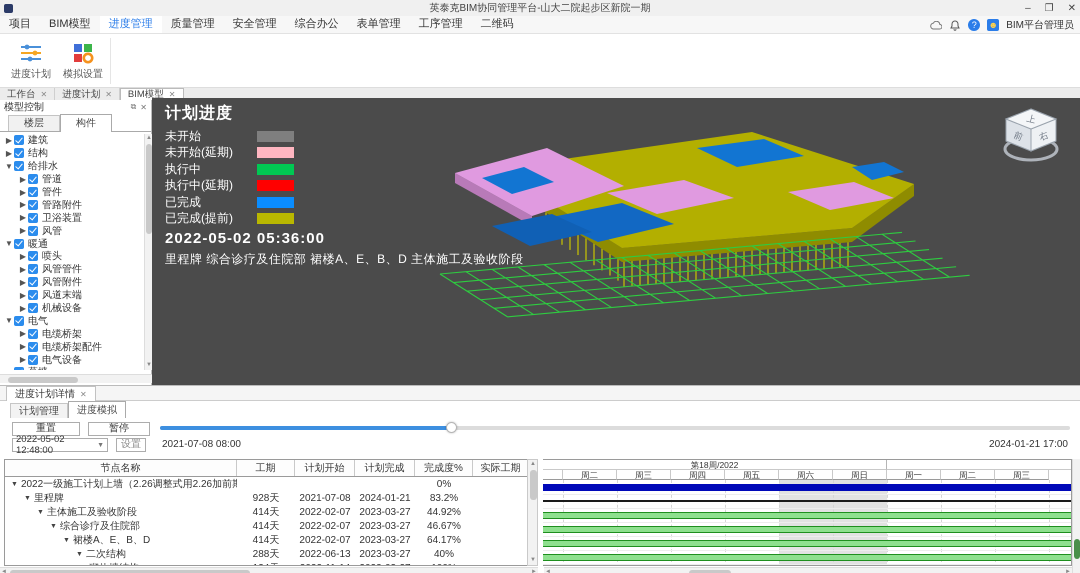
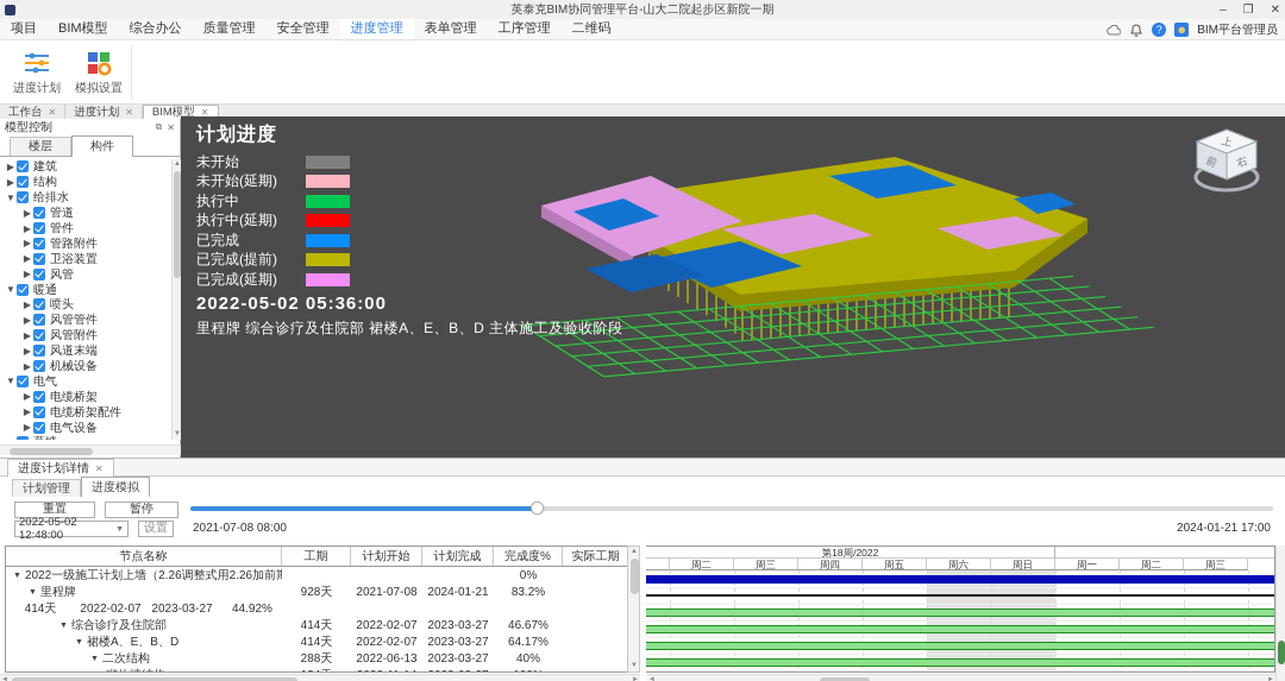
  英泰克BIM协同管理平台-山大二院起步区新院一期
  –
  ❐
  ✕
  项目
  BIM模型
- 进度管理
+ 综合办公
  质量管理
  安全管理
- 综合办公
+ 进度管理
  表单管理
  工序管理
  二维码
  ?
  ☻
  BIM平台管理员
  进度计划
  模拟设置
  工作台
  ✕
  进度计划
  ✕
  BIM模型
  ✕
  模型控制
  ⧉
  ✕
  楼层
  构件
  ▶
  建筑
  ▶
  结构
  ▼
  给排水
  ▶
  管道
  ▶
  管件
  ▶
  管路附件
  ▶
  卫浴装置
  ▶
  风管
  ▼
  暖通
  ▶
  喷头
  ▶
  风管管件
  ▶
  风管附件
  ▶
  风道末端
  ▶
  机械设备
  ▼
  电气
  ▶
  电缆桥架
  ▶
  电缆桥架配件
  ▶
  电气设备
  计划进度
  未开始
  未开始(延期)
  执行中
  执行中(延期)
  已完成
  已完成(提前)
+ 已完成(延期)
  2022-05-02 05:36:00
  里程牌 综合诊疗及住院部 裙楼A、E、B、D 主体施工及验收阶段
  进度计划详情
  ✕
  计划管理
  进度模拟
  重置
  暂停
  2022-05-02 12:48:00
  设置
  2021-07-08 08:00
  2024-01-21 17:00
  节点名称
  工期
  计划开始
  计划完成
  完成度%
  实际工期
  2022一级施工计划上墙（2.26调整式用2.26加前
  0%
  里程牌
  928天
  2021-07-08
  2024-01-21
  83.2%
- 主体施工及验收阶段
  414天
  2022-02-07
  2023-03-27
  44.92%
  综合诊疗及住院部
  414天
  2022-02-07
  2023-03-27
  46.67%
  裙楼A、E、B、D
  414天
  2022-02-07
  2023-03-27
  64.17%
  二次结构
  288天
  2022-06-13
  2023-03-27
  40%
  第18周/2022
  周二
  周三
  周四
  周五
  周六
  周日
  周一
  周二
  周三
